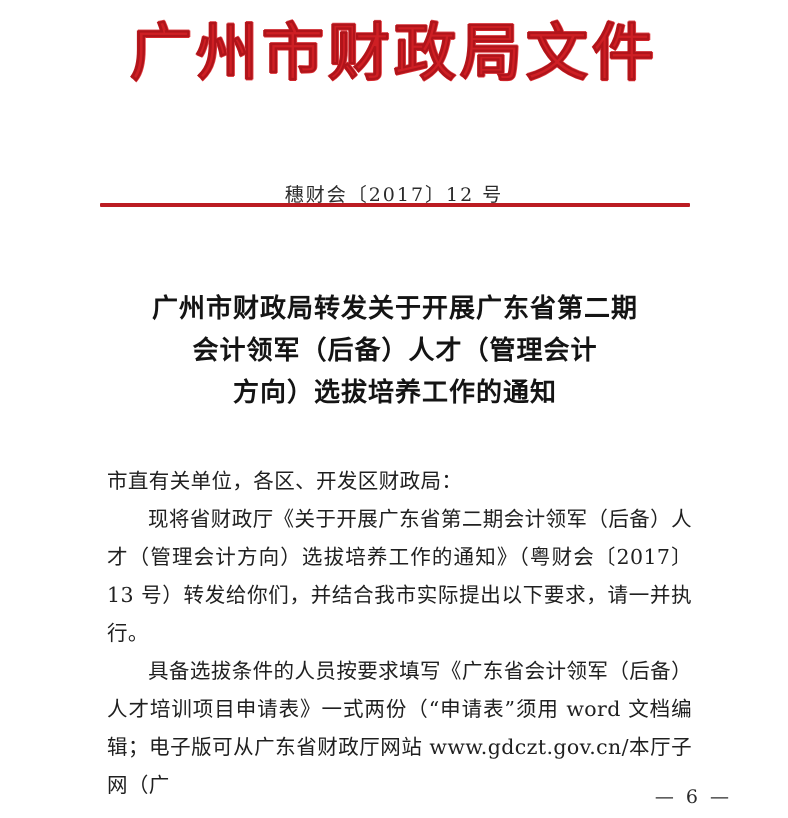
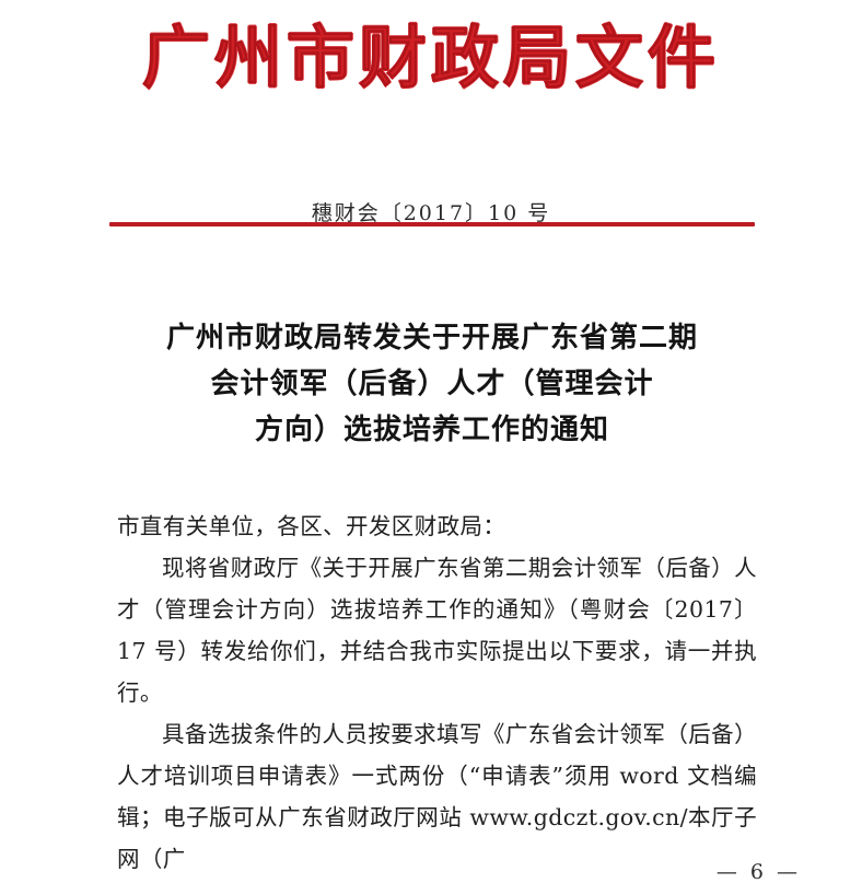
  广州市财政局文件
- 穗财会〔2017〕12 号
+ 穗财会〔2017〕10 号
  广州市财政局转发关于开展广东省第二期
  会计领军（后备）人才（管理会计
  方向）选拔培养工作的通知
  市直有关单位，各区、开发区财政局：
- 现将省财政厅《关于开展广东省第二期会计领军（后备）人才（管理会计方向）选拔培养工作的通知》（粤财会〔2017〕13 号）转发给你们，并结合我市实际提出以下要求，请一并执行。
+ 现将省财政厅《关于开展广东省第二期会计领军（后备）人才（管理会计方向）选拔培养工作的通知》（粤财会〔2017〕17 号）转发给你们，并结合我市实际提出以下要求，请一并执行。
  具备选拔条件的人员按要求填写《广东省会计领军（后备）人才培训项目申请表》一式两份（“申请表”须用 word 文档编辑；电子版可从广东省财政厅网站 www.gdczt.gov.cn/本厅子网（广
  — 6 —
